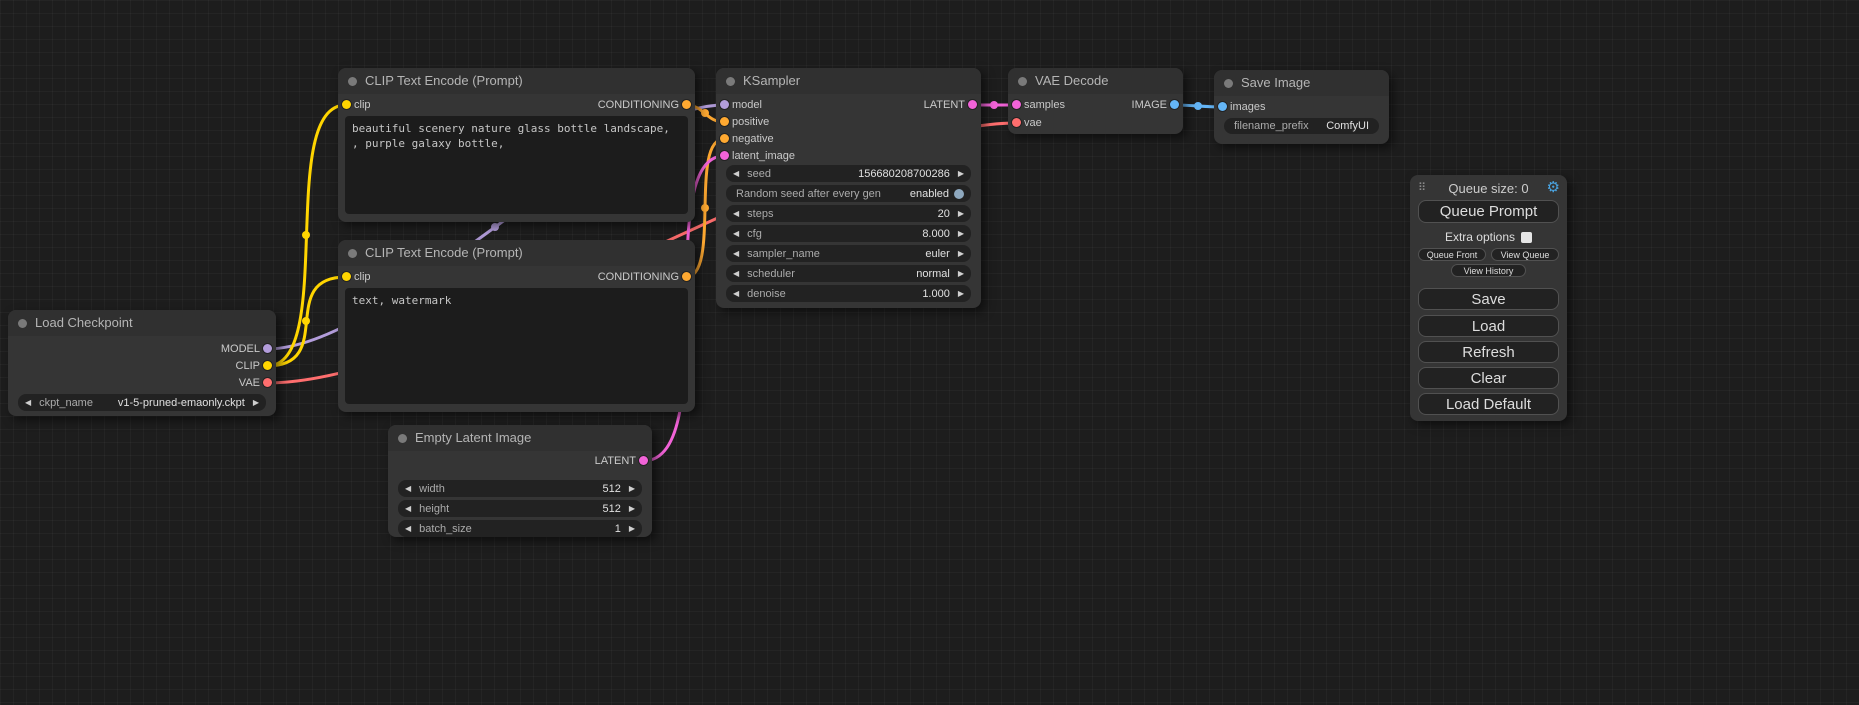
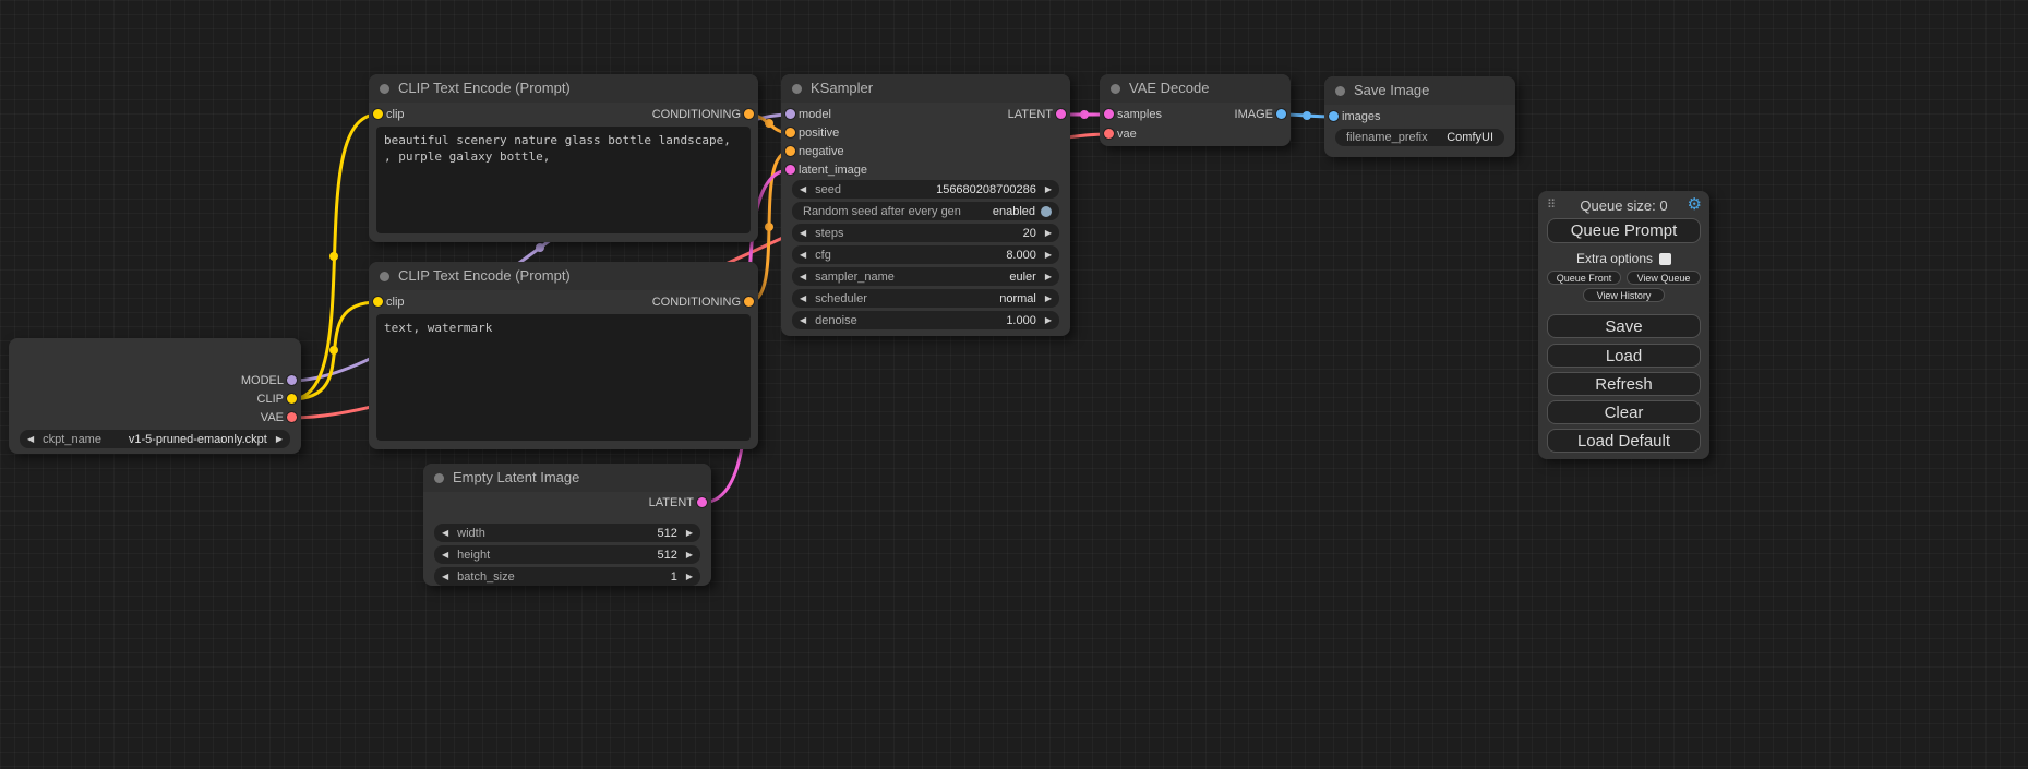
- Load Checkpoint
  MODEL
  CLIP
  VAE
  ◀
  ckpt_name
  v1-5-pruned-emaonly.ckpt
  ▶
  CLIP Text Encode (Prompt)
  clip
  CONDITIONING
  beautiful scenery nature glass bottle landscape, , purple galaxy bottle,
  CLIP Text Encode (Prompt)
  clip
  CONDITIONING
  text, watermark
  KSampler
  model
  positive
  negative
  latent_image
  LATENT
  ◀
  seed
  156680208700286
  ▶
  Random seed after every gen
  enabled
  ◀
  steps
  20
  ▶
  ◀
  cfg
  8.000
  ▶
  ◀
  sampler_name
  euler
  ▶
  ◀
  scheduler
  normal
  ▶
  ◀
  denoise
  1.000
  ▶
  VAE Decode
  samples
  vae
  IMAGE
  Save Image
  images
  filename_prefix
  ComfyUI
  Empty Latent Image
  LATENT
  ◀
  width
  512
  ▶
  ◀
  height
  512
  ▶
  ◀
  batch_size
  1
  ▶
  ⠿
  Queue size: 0
  ⚙
  Queue Prompt
  Extra options
  Queue Front
  View Queue
  View History
  Save
  Load
  Refresh
  Clear
  Load Default
